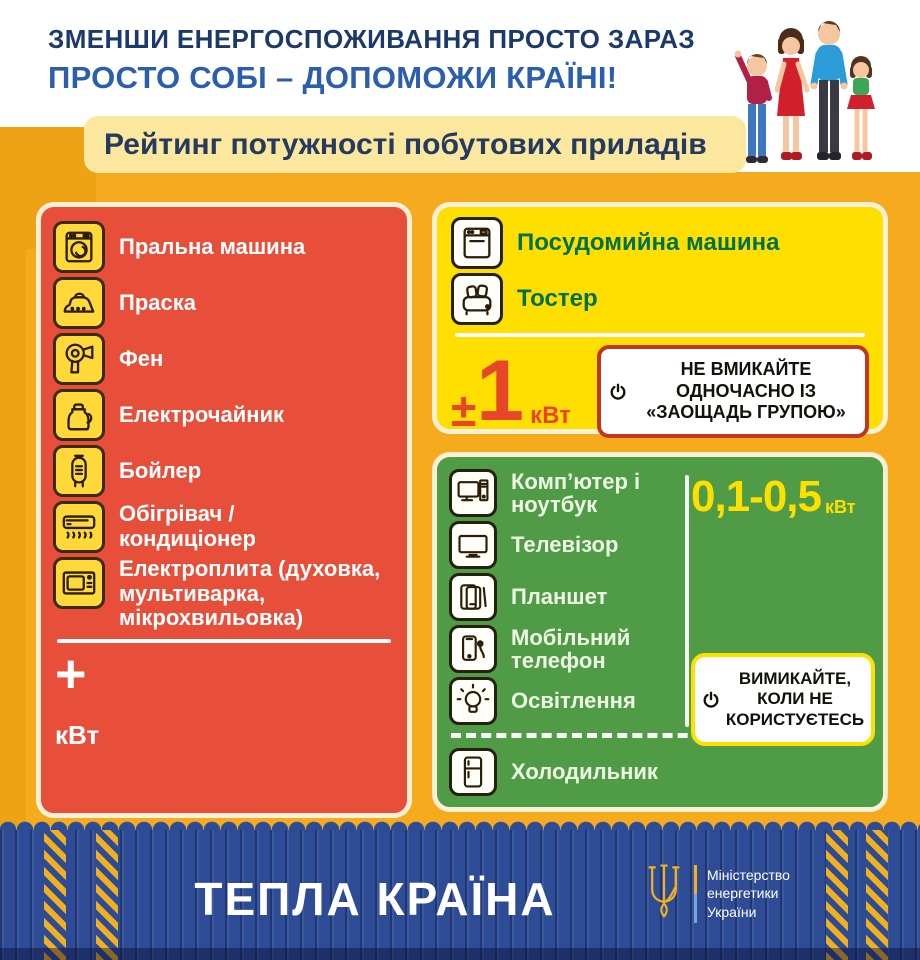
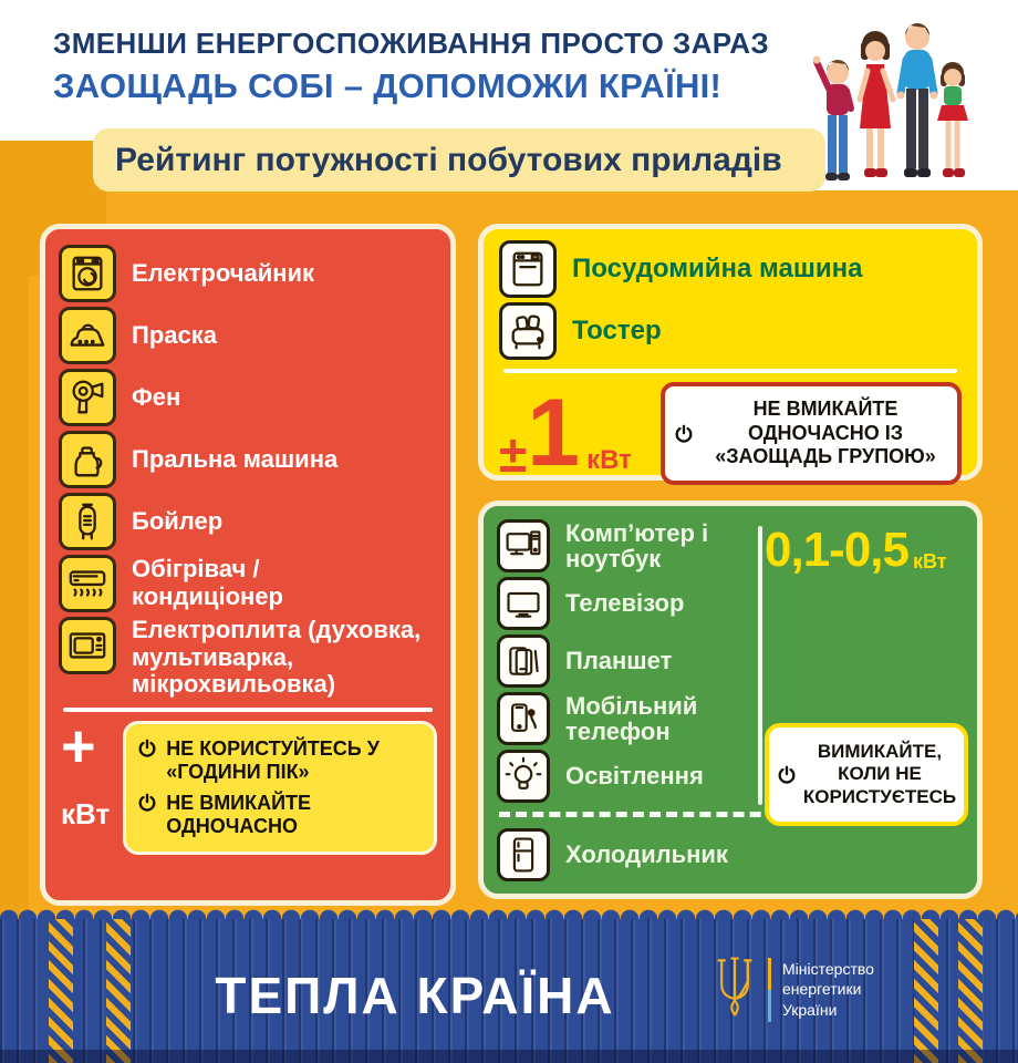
  ЗМЕНШИ ЕНЕРГОСПОЖИВАННЯ ПРОСТО ЗАРАЗ
- ПРОСТО СОБІ – ДОПОМОЖИ КРАЇНІ!
+ ЗАОЩАДЬ СОБІ – ДОПОМОЖИ КРАЇНІ!
  Рейтинг потужності побутових приладів
- Пральна машина
+ Електрочайник
  Праска
  Фен
- Електрочайник
+ Пральна машина
  Бойлер
  Обігрівач / кондиціонер
  Електроплита (духовка, мультиварка, мікрохвильовка)
  +
  кВт
+ НЕ КОРИСТУЙТЕСЬ У «ГОДИНИ ПІК»
+ НЕ ВМИКАЙТЕ ОДНОЧАСНО
  Посудомийна машина
  Тостер
  ±
  1
  кВт
  НЕ ВМИКАЙТЕ ОДНОЧАСНО ІЗ «ЗАОЩАДЬ ГРУПОЮ»
  Комп’ютер і ноутбук
  Телевізор
  Планшет
  Мобільний телефон
  Освітлення
  0,1-0,5
  кВт
  ВИМИКАЙТЕ, КОЛИ НЕ КОРИСТУЄТЕСЬ
  Холодильник
  ТЕПЛА КРАЇНА
  Міністерство
  енергетики
  України
